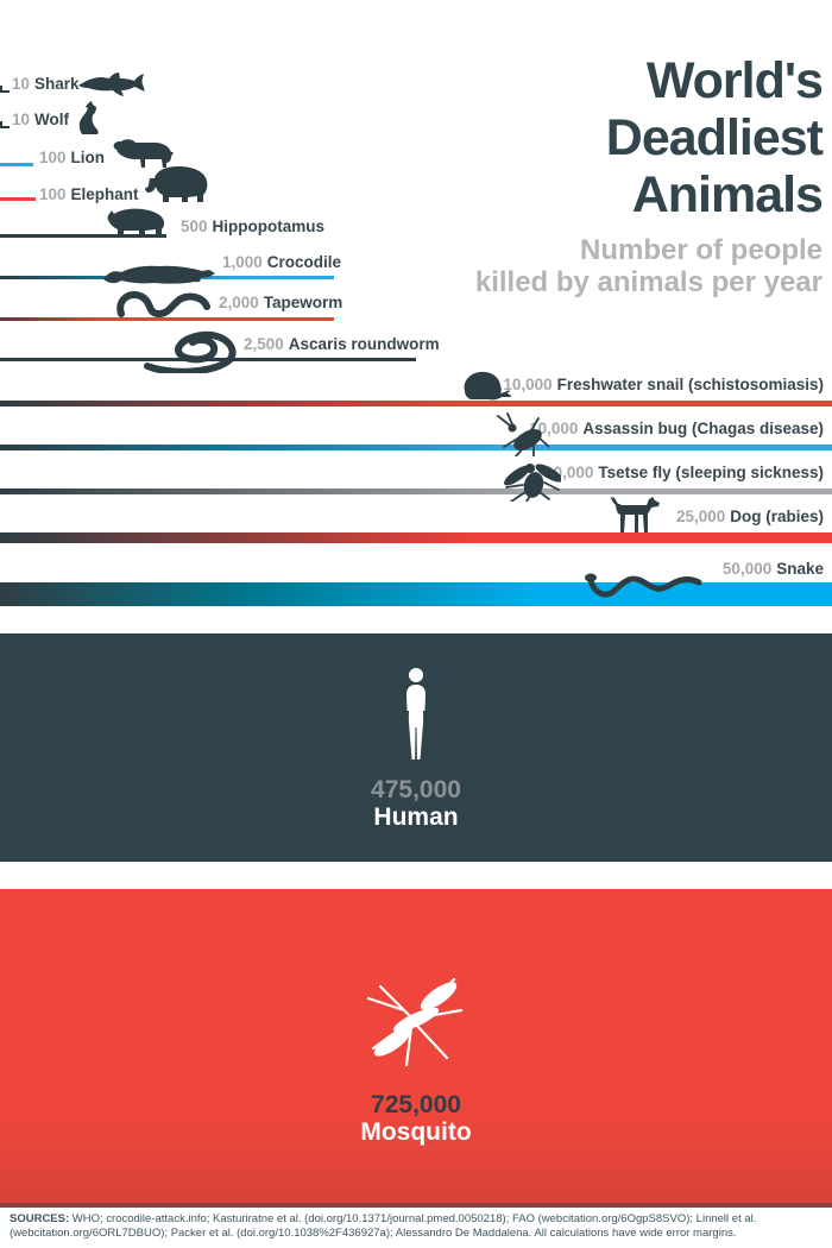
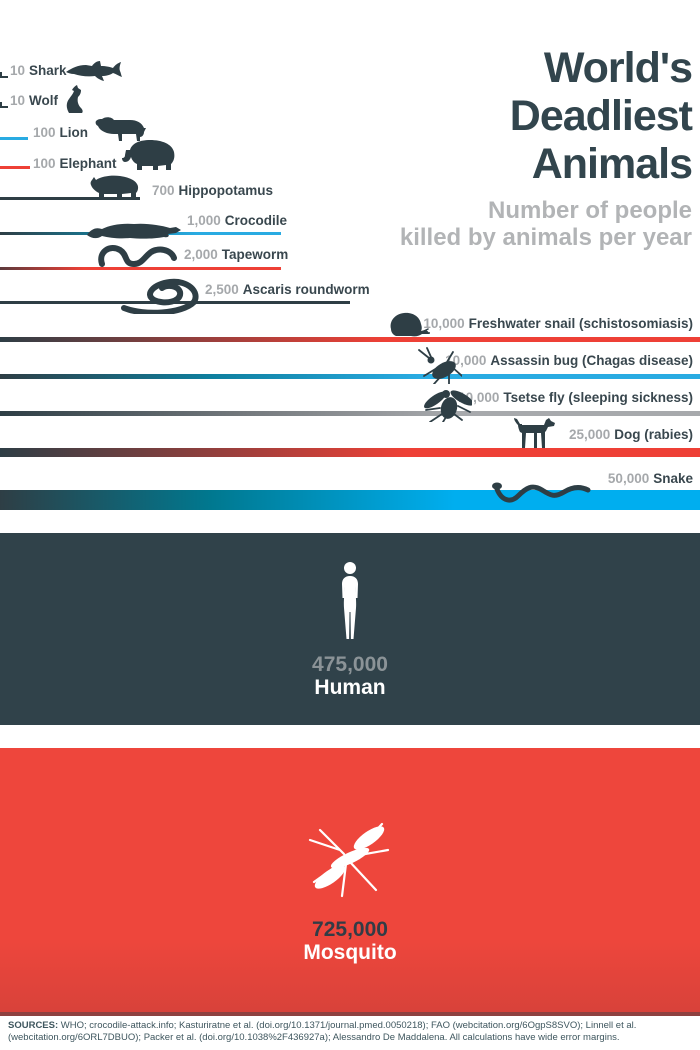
  World's
  Deadliest
  Animals
  Number of people
  killed by animals per year
  10 Shark
  10 Wolf
  100 Lion
  100 Elephant
- 500 Hippopotamus
+ 700 Hippopotamus
  1,000 Crocodile
  2,000 Tapeworm
  2,500 Ascaris roundworm
  10,000 Freshwater snail (schistosomiasis)
  0,000 Assassin bug (Chagas disease)
  0,000 Tsetse fly (sleeping sickness)
  25,000 Dog (rabies)
  50,000 Snake
  475,000
  Human
  725,000
  Mosquito
  SOURCES: WHO; crocodile-attack.info; Kasturiratne et al. (doi.org/10.1371/journal.pmed.0050218); FAO (webcitation.org/6OgpS8SVO); Linnell et al. (webcitation.org/6ORL7DBUO); Packer et al. (doi.org/10.1038%2F436927a); Alessandro De Maddalena. All calculations have wide error margins.
